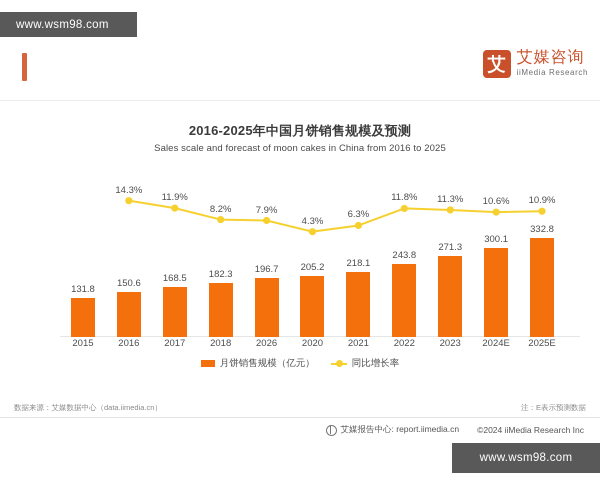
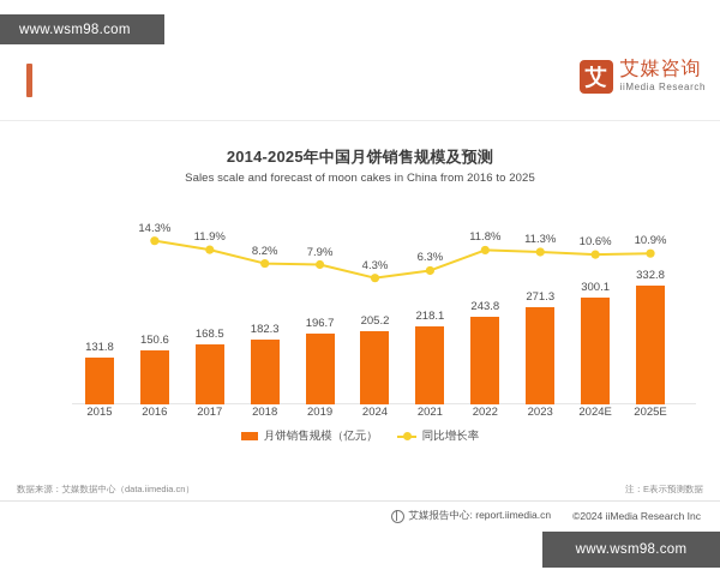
  www.wsm98.com
  艾
  艾媒咨询
  iiMedia Research
- 2016-2025年中国月饼销售规模及预测
+ 2014-2025年中国月饼销售规模及预测
  Sales scale and forecast of moon cakes in China from 2016 to 2025
  131.8
  150.6
  168.5
  182.3
  196.7
  205.2
  218.1
  243.8
  271.3
  300.1
  332.8
  14.3%
  11.9%
  8.2%
  7.9%
  4.3%
  6.3%
  11.8%
  11.3%
  10.6%
  10.9%
  2015
  2016
  2017
  2018
- 2026
+ 2019
- 2020
+ 2024
  2021
  2022
  2023
  2024E
  2025E
  月饼销售规模（亿元）
  同比增长率
  数据来源：艾媒数据中心（data.iimedia.cn）
  注：E表示预测数据
  艾媒报告中心: report.iimedia.cn
  ©2024 iiMedia Research Inc
  www.wsm98.com
